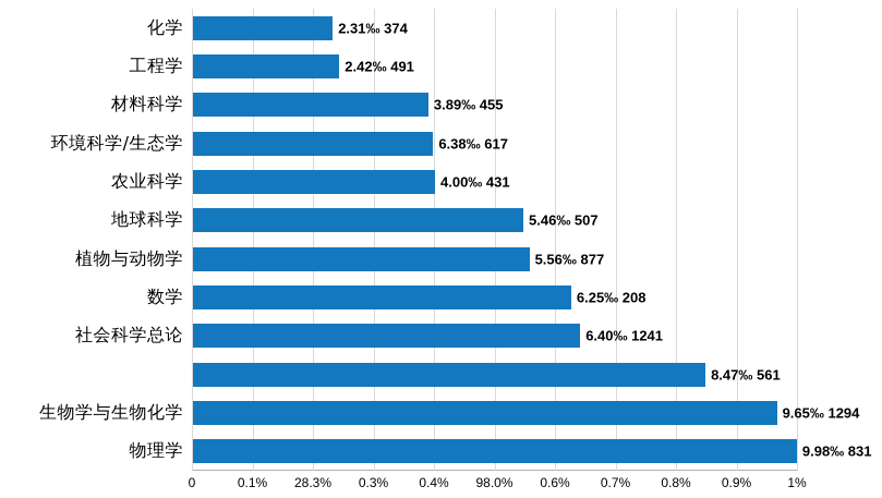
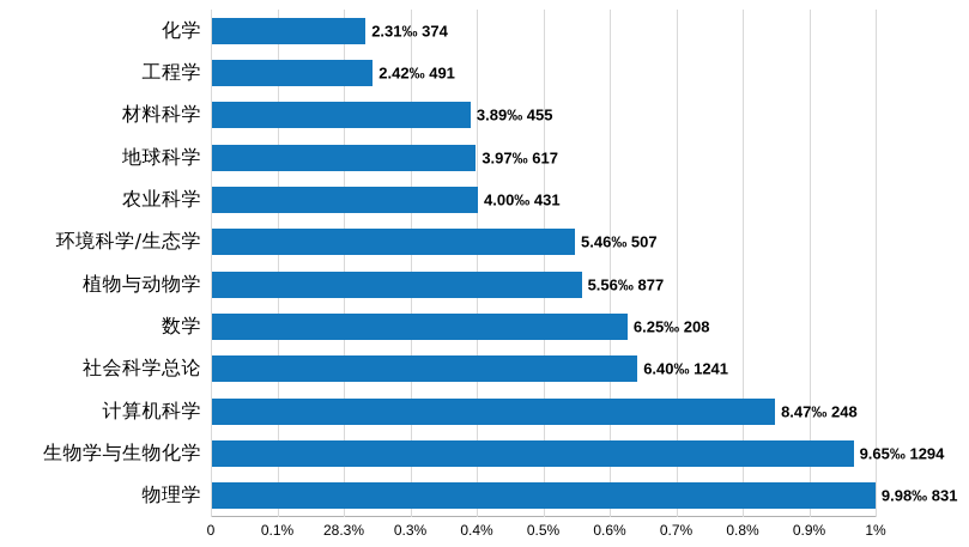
  化学
  2.31‰ 374
  工程学
  2.42‰ 491
  材料科学
  3.89‰ 455
- 环境科学/生态学
+ 地球科学
- 6.38‰ 617
+ 3.97‰ 617
  农业科学
  4.00‰ 431
- 地球科学
+ 环境科学/生态学
  5.46‰ 507
  植物与动物学
  5.56‰ 877
  数学
  6.25‰ 208
  社会科学总论
  6.40‰ 1241
+ 计算机科学
- 8.47‰ 561
+ 8.47‰ 248
  生物学与生物化学
  9.65‰ 1294
  物理学
  9.98‰ 831
  0
  0.1%
  28.3%
  0.3%
  0.4%
- 98.0%
+ 0.5%
  0.6%
  0.7%
  0.8%
  0.9%
  1%
